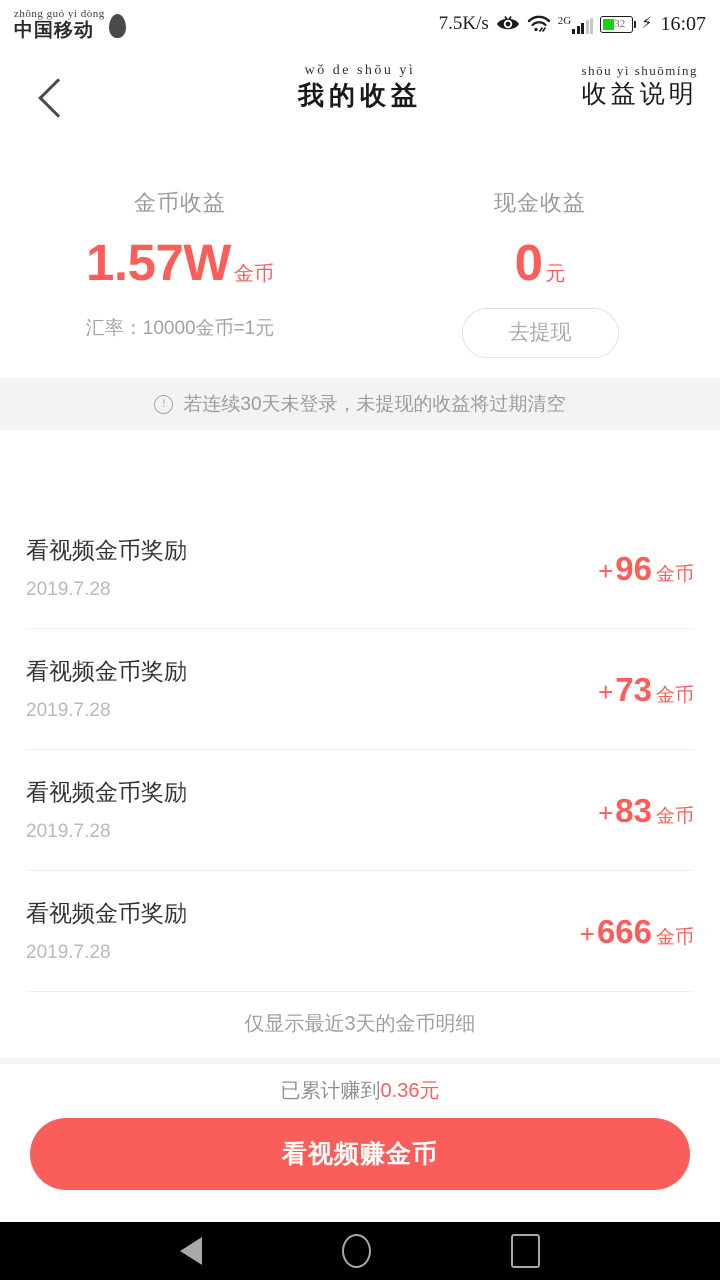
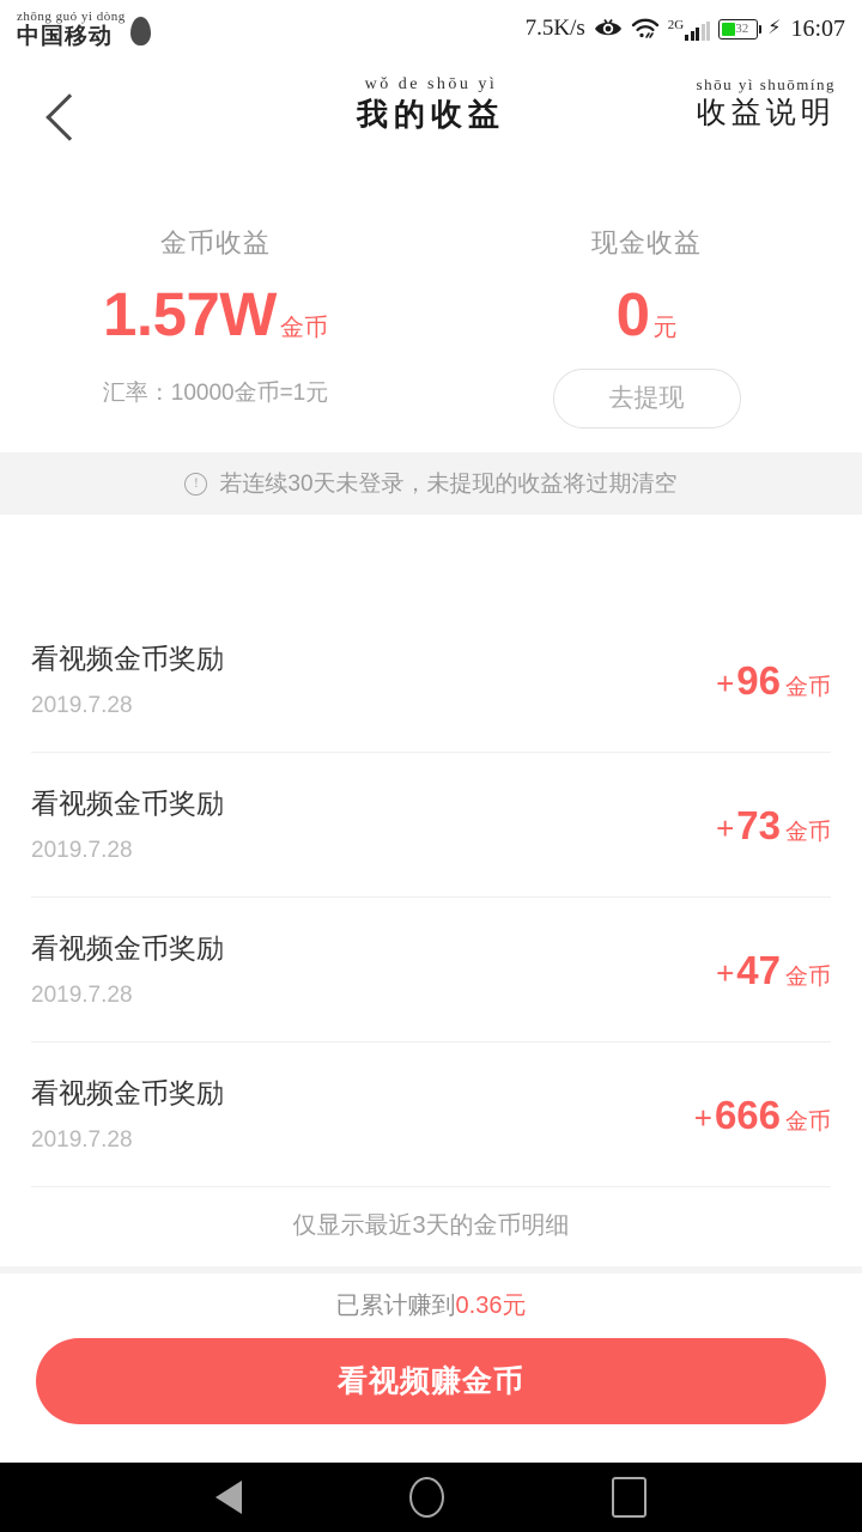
  zhōng guó yi dòng
  中国移动
  7.5K/s
  2G
  32
  ⚡
  16:07
  wǒ de shōu yì
  我的收益
  shōu yì shuōmíng
  收益说明
  金币收益
  1.57W
  金币
  汇率：10000金币=1元
  现金收益
  0
  元
  去提现
  !
  若连续30天未登录，未提现的收益将过期清空
  看视频金币奖励
  2019.7.28
  +
  96
  金币
  看视频金币奖励
  2019.7.28
  +
  73
  金币
  看视频金币奖励
  2019.7.28
  +
- 83
+ 47
  金币
  看视频金币奖励
  2019.7.28
  +
  666
  金币
  仅显示最近3天的金币明细
  已累计赚到0.36元
  看视频赚金币
